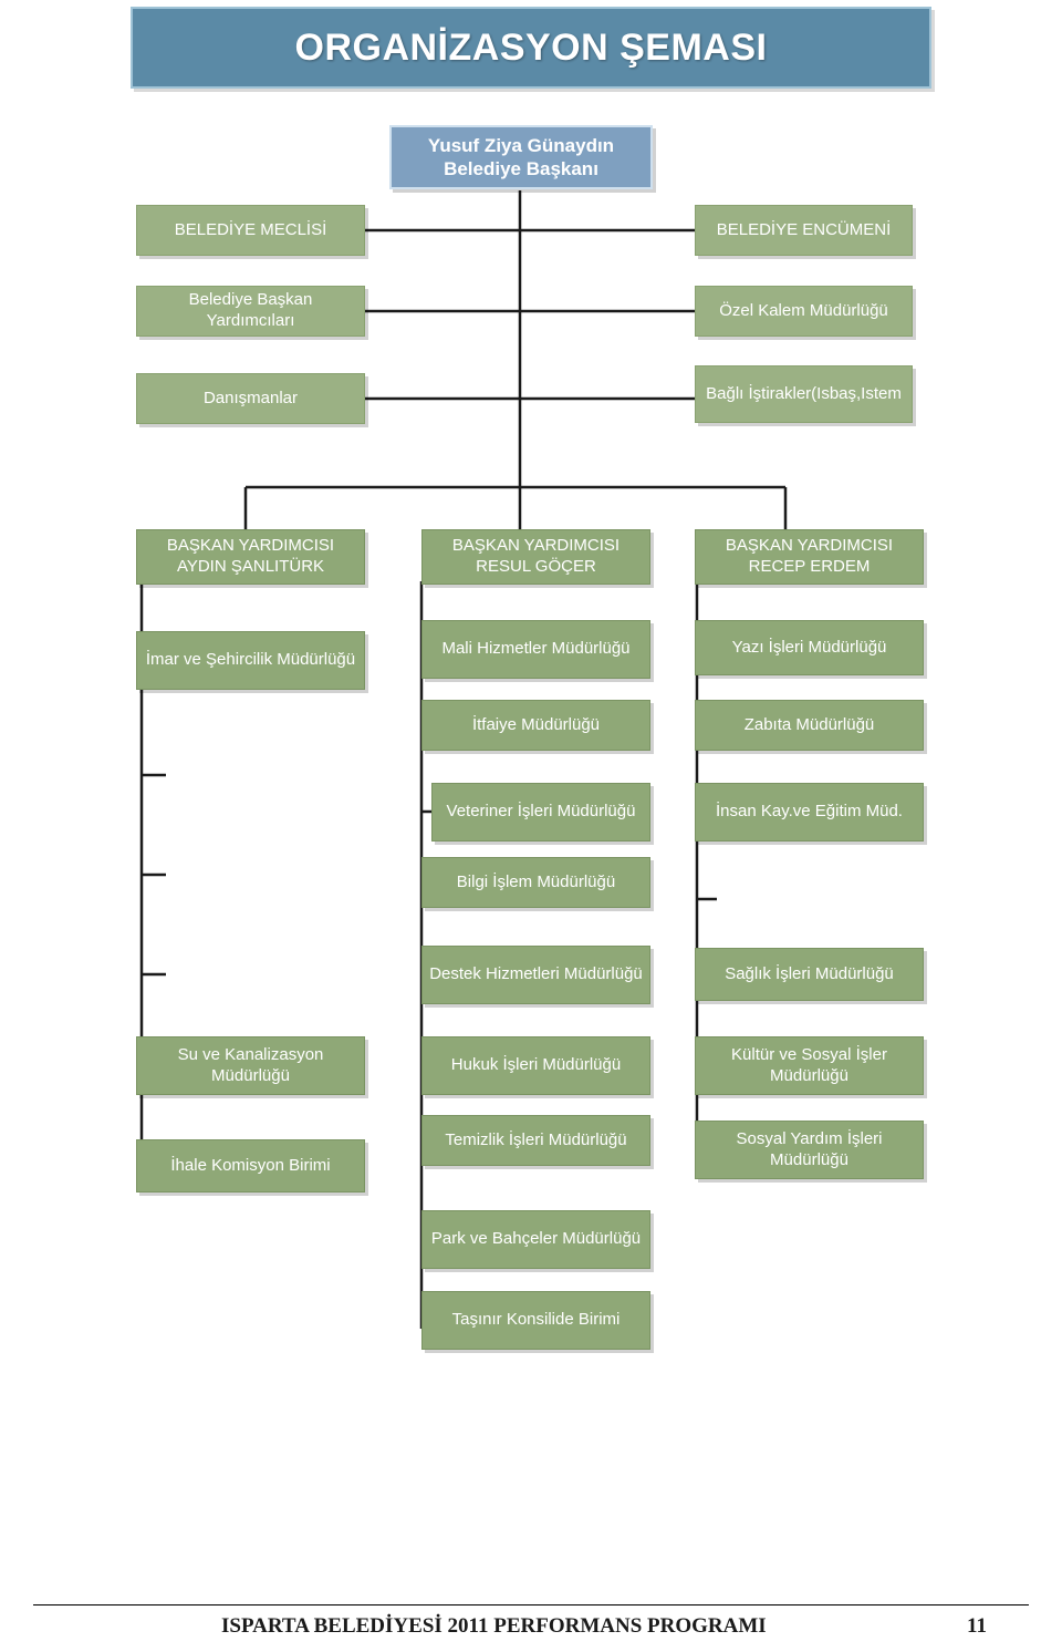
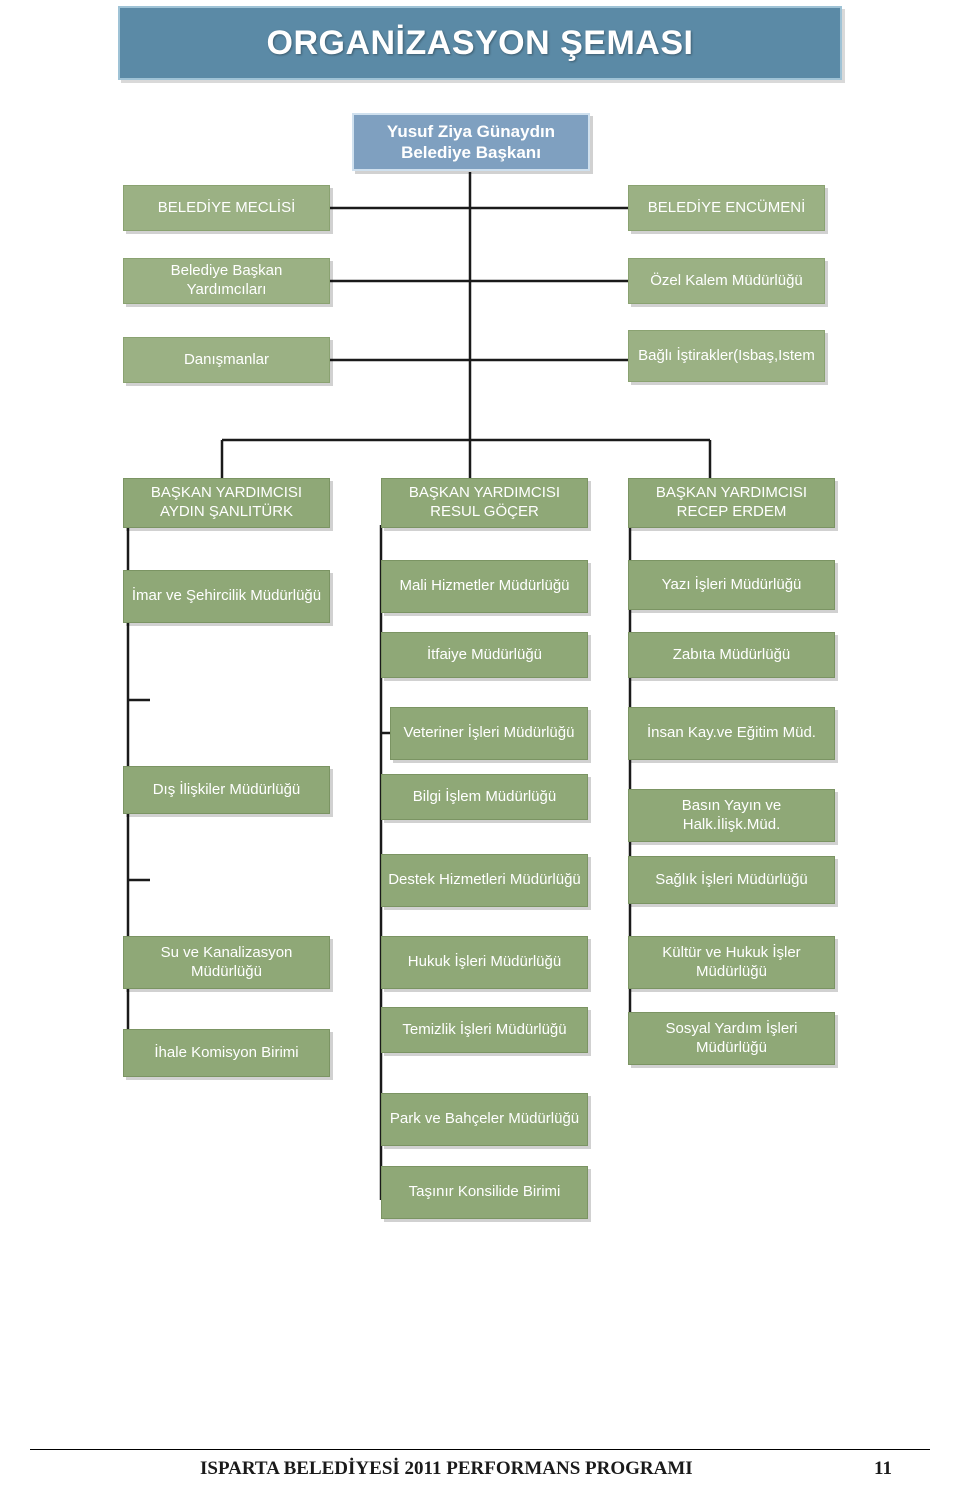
  ORGANİZASYON ŞEMASI
  Yusuf Ziya Günaydın
  Belediye Başkanı
  BELEDİYE MECLİSİ
  BELEDİYE ENCÜMENİ
  Belediye Başkan Yardımcıları
  Özel Kalem Müdürlüğü
  Danışmanlar
  Bağlı İştirakler(Isbaş,Istem
  BAŞKAN YARDIMCISI
  AYDIN ŞANLITÜRK
  BAŞKAN YARDIMCISI
  RESUL GÖÇER
  BAŞKAN YARDIMCISI
  RECEP ERDEM
  İmar ve Şehircilik Müdürlüğü
+ Dış İlişkiler Müdürlüğü
  Su ve Kanalizasyon Müdürlüğü
  İhale Komisyon Birimi
  Mali Hizmetler Müdürlüğü
  İtfaiye Müdürlüğü
  Veteriner İşleri Müdürlüğü
  Bilgi İşlem Müdürlüğü
  Destek Hizmetleri Müdürlüğü
  Hukuk İşleri Müdürlüğü
  Temizlik İşleri Müdürlüğü
  Park ve Bahçeler Müdürlüğü
  Taşınır Konsilide Birimi
  Yazı İşleri Müdürlüğü
  Zabıta Müdürlüğü
  İnsan Kay.ve Eğitim Müd.
+ Basın Yayın ve Halk.İlişk.Müd.
  Sağlık İşleri Müdürlüğü
- Kültür ve Sosyal İşler Müdürlüğü
+ Kültür ve Hukuk İşler Müdürlüğü
  Sosyal Yardım İşleri Müdürlüğü
  ISPARTA BELEDİYESİ 2011 PERFORMANS PROGRAMI
  11
